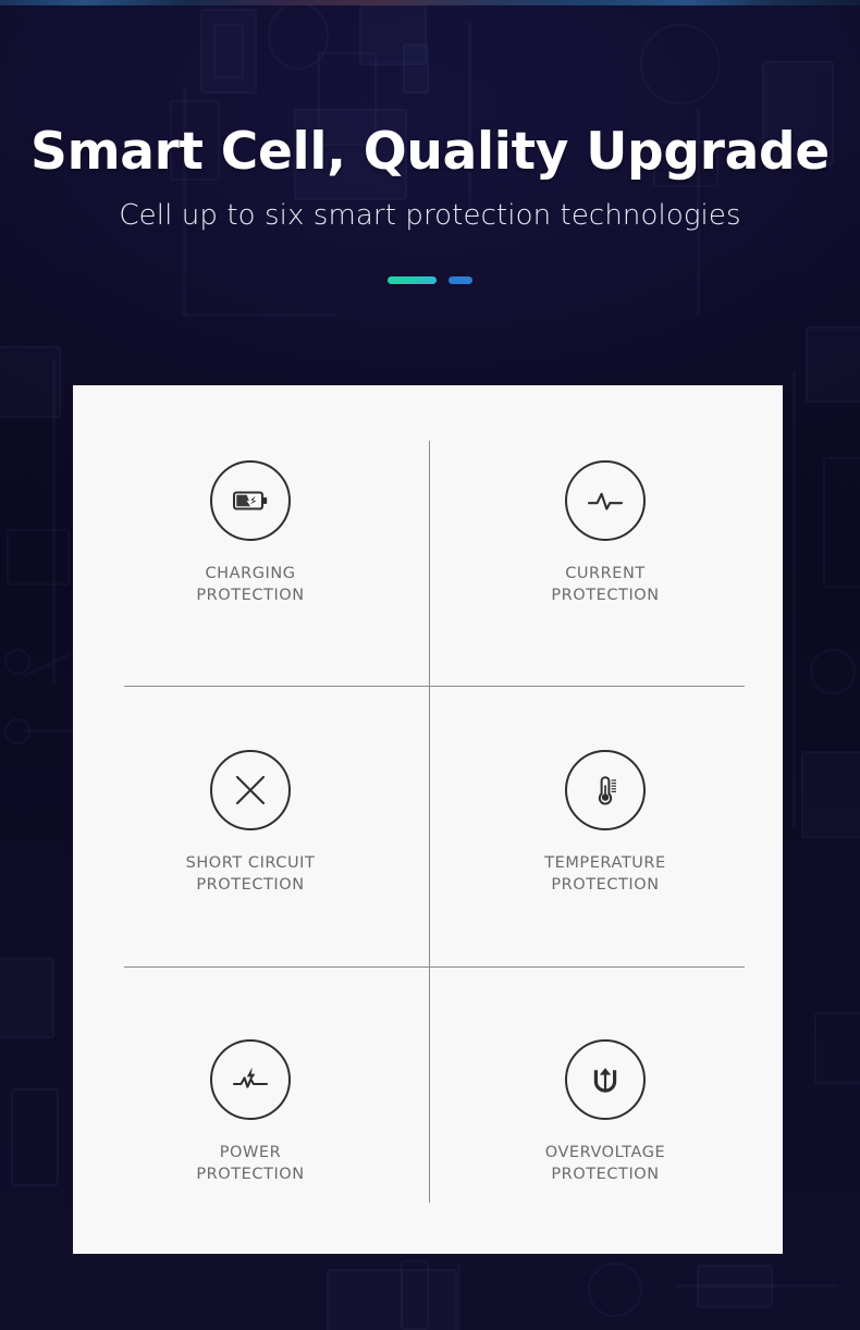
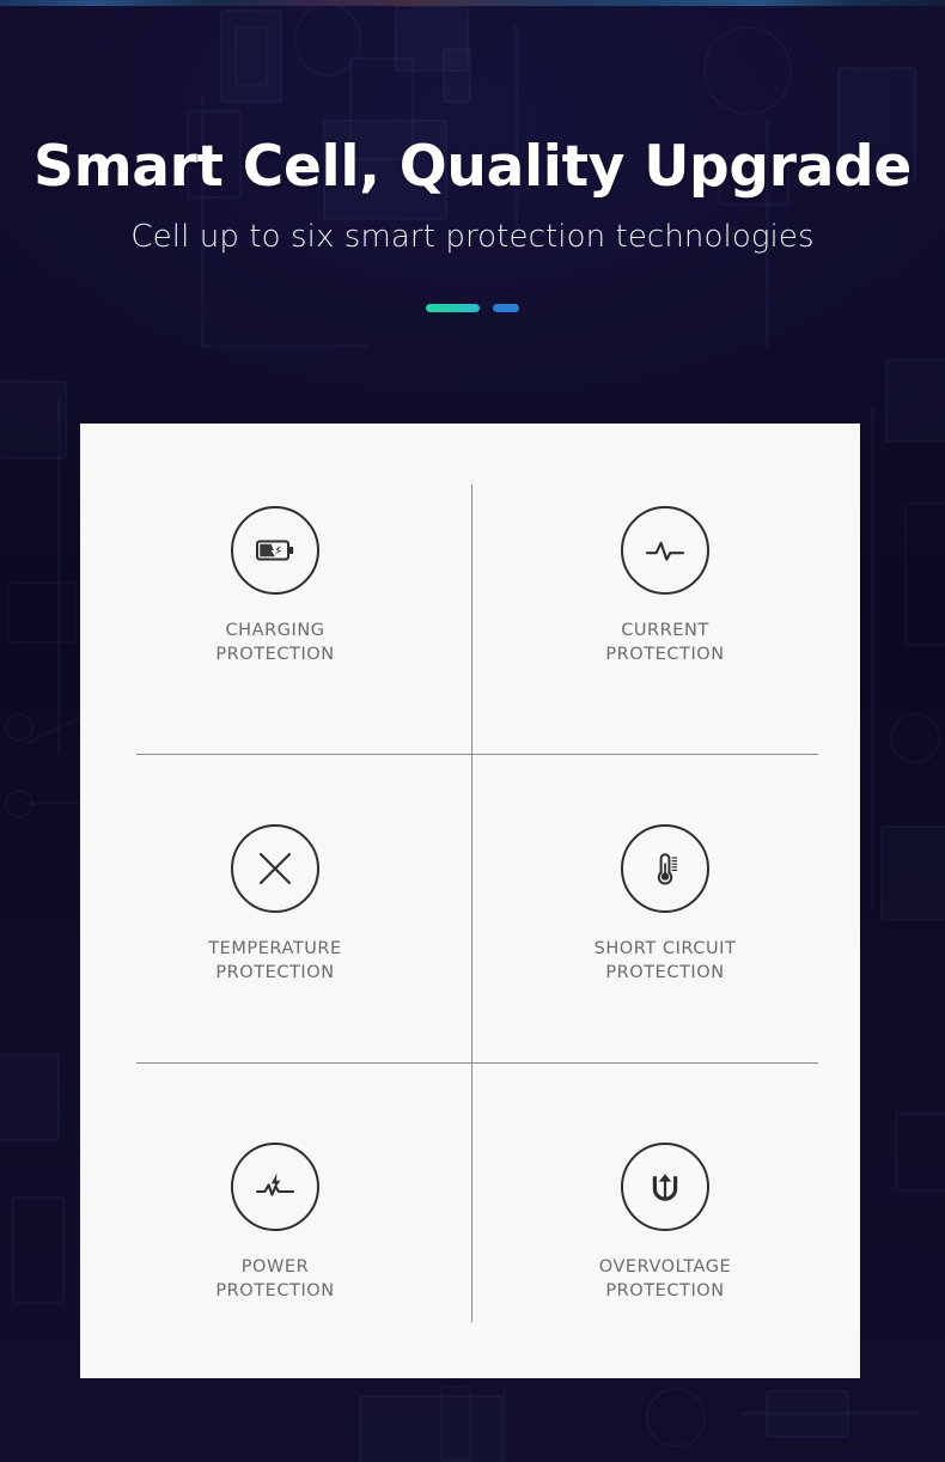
  Smart Cell, Quality Upgrade
  Cell up to six smart protection technologies
  CHARGING
  PROTECTION
  CURRENT
  PROTECTION
- SHORT CIRCUIT
+ TEMPERATURE
  PROTECTION
- TEMPERATURE
+ SHORT CIRCUIT
  PROTECTION
  POWER
  PROTECTION
  OVERVOLTAGE
  PROTECTION
